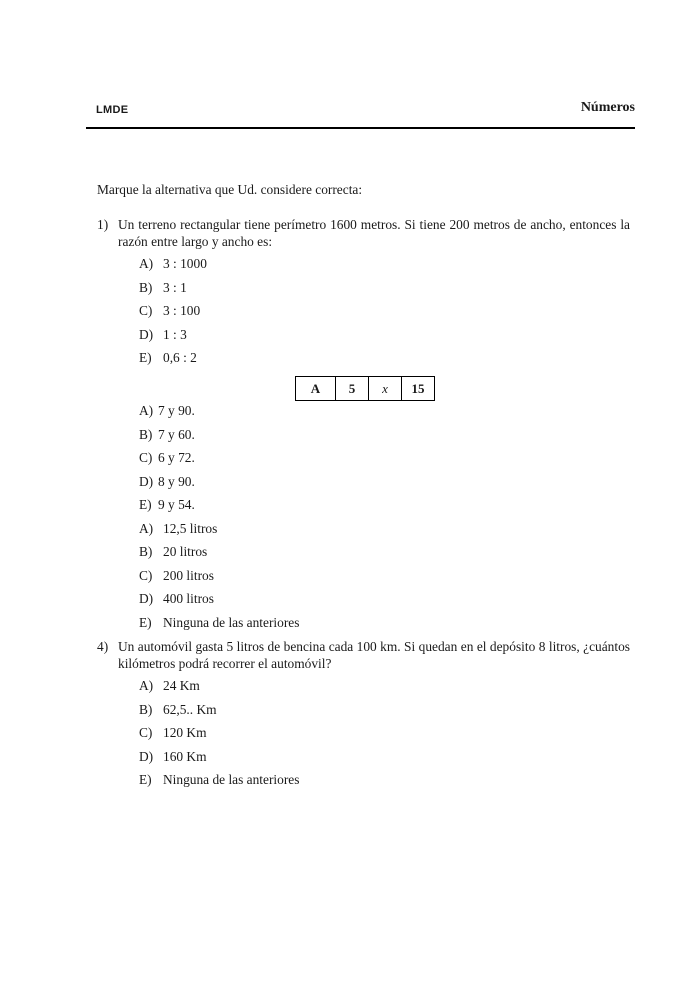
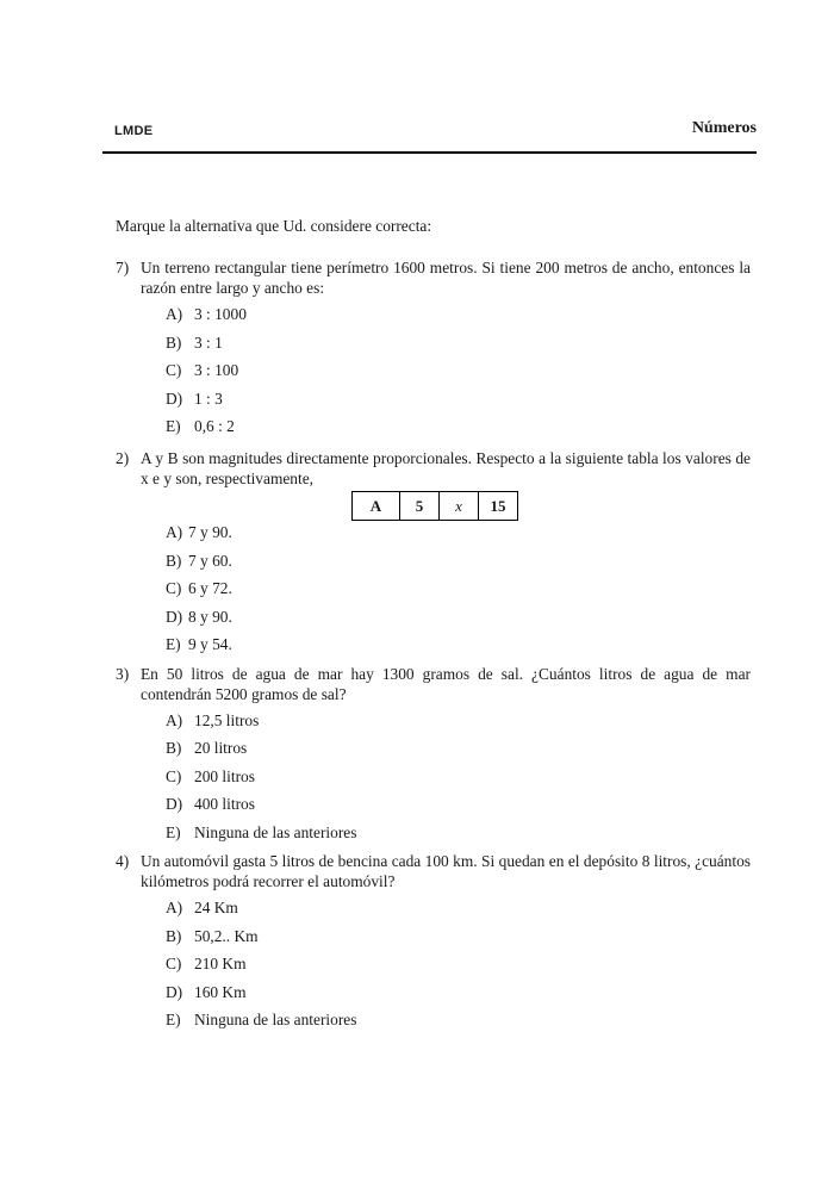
  LMDE
  Números
  Marque la alternativa que Ud. considere correcta:
- 1)
+ 7)
  Un terreno rectangular tiene perímetro 1600 metros. Si tiene 200 metros de ancho, entonces la razón entre largo y ancho es:
  A)
  3 : 1000
  B)
  3 : 1
  C)
  3 : 100
  D)
  1 : 3
  E)
  0,6 : 2
+ 2)
+ A y B son magnitudes directamente proporcionales. Respecto a la siguiente tabla los valores de x e y son, respectivamente,
  A	5	x	15
  A)
  7 y 90.
  B)
  7 y 60.
  C)
  6 y 72.
  D)
  8 y 90.
  E)
  9 y 54.
+ 3)
+ En 50 litros de agua de mar hay 1300 gramos de sal. ¿Cuántos litros de agua de mar contendrán 5200 gramos de sal?
  A)
  12,5 litros
  B)
  20 litros
  C)
  200 litros
  D)
  400 litros
  E)
  Ninguna de las anteriores
  4)
  Un automóvil gasta 5 litros de bencina cada 100 km. Si quedan en el depósito 8 litros, ¿cuántos kilómetros podrá recorrer el automóvil?
  A)
  24 Km
  B)
- 62,5.. Km
+ 50,2.. Km
  C)
- 120 Km
+ 210 Km
  D)
  160 Km
  E)
  Ninguna de las anteriores
